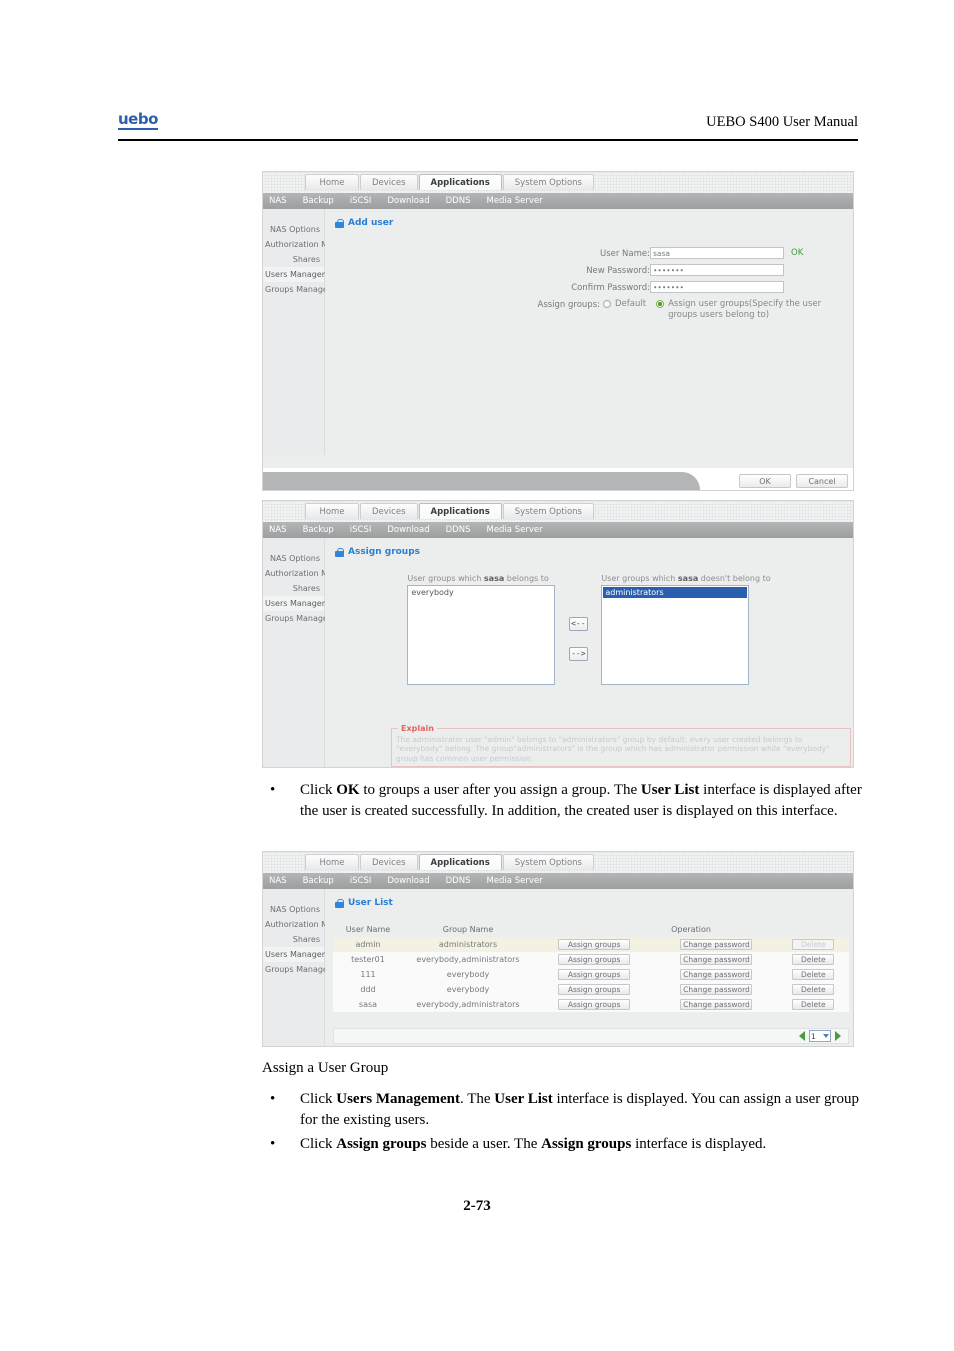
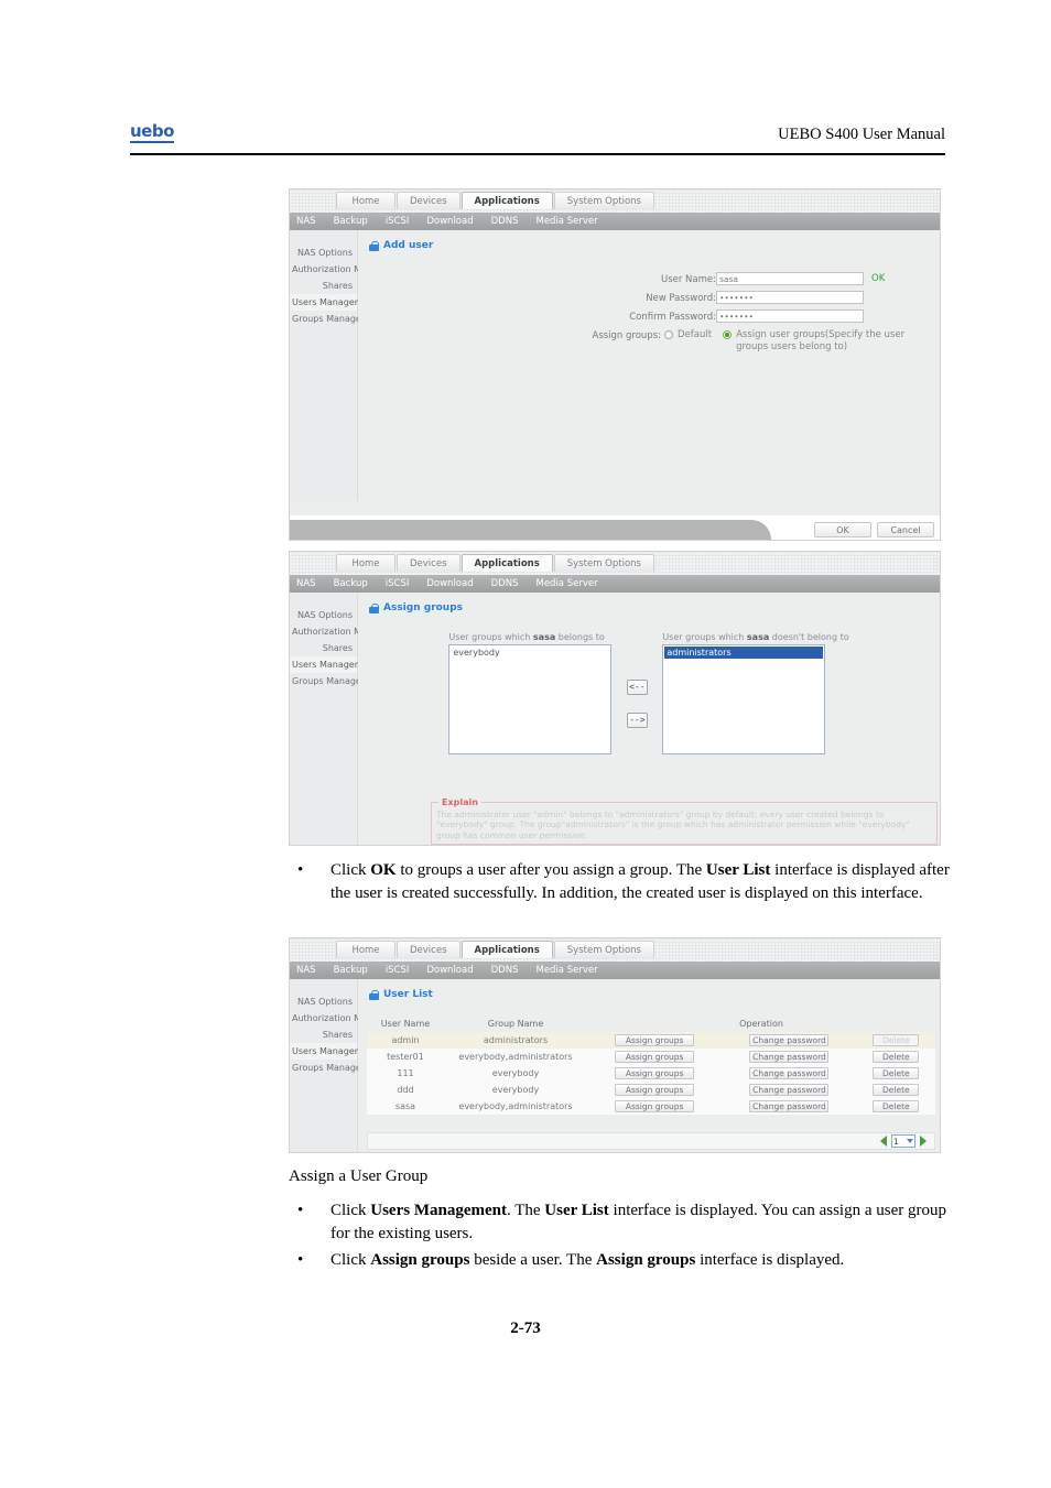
  uebo
  UEBO S400 User Manual
  Home
  Devices
  Applications
  System Options
  NAS
  Backup
  iSCSI
  Download
  DDNS
  Media Server
  NAS Options
  Authorization
  Shares
  Users Manage
  Add user
  User Name:
  sasa
  OK
  New Password:
  •••••••
  Confirm Password:
  •••••••
  Assign groups:
  Default
  Assign user groups(Specify the user groups users belong to)
  OK
  Cancel
  Home
  Devices
  Applications
  System Options
  NAS
  Backup
  iSCSI
  Download
  DDNS
  Media Server
  NAS Options
  Authorization
  Shares
  Users Manage
  Assign groups
  User groups which sasa belongs to
  everybody
  <--
  -->
  User groups which sasa doesn't belong to
  administrators
  Explain
- The administrator user "admin" belongs to "administrators" group by default; every user created belongs to "everybody" belong. The group"administrators" is the group which has administrator permission while "everybody" group has common user permission.
+ The administrator user "admin" belongs to "administrators" group by default; every user created belongs to "everybody" group. The group"administrators" is the group which has administrator permission while "everybody" group has common user permission.
  •
  Click OK to groups a user after you assign a group. The User List interface is displayed after the user is created successfully. In addition, the created user is displayed on this interface.
  Home
  Devices
  Applications
  System Options
  NAS
  Backup
  iSCSI
  Download
  DDNS
  Media Server
  NAS Options
  Authorization
  Shares
  Users Manage
  User List
  User Name	Group Name	Operation
  admin	administrators	Assign groups	Change password	Delete
  tester01	everybody,administrators	Assign groups	Change password	Delete
  111	everybody	Assign groups	Change password	Delete
  ddd	everybody	Assign groups	Change password	Delete
  sasa	everybody,administrators	Assign groups	Change password	Delete
  1
  Assign a User Group
  •
  Click Users Management. The User List interface is displayed. You can assign a user group for the existing users.
  •
  Click Assign groups beside a user. The Assign groups interface is displayed.
  2-73
